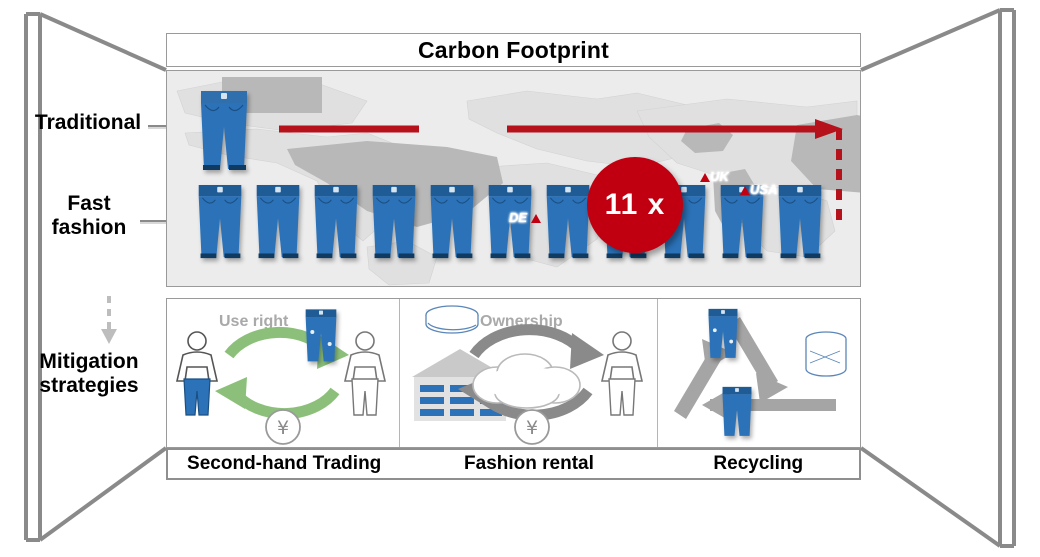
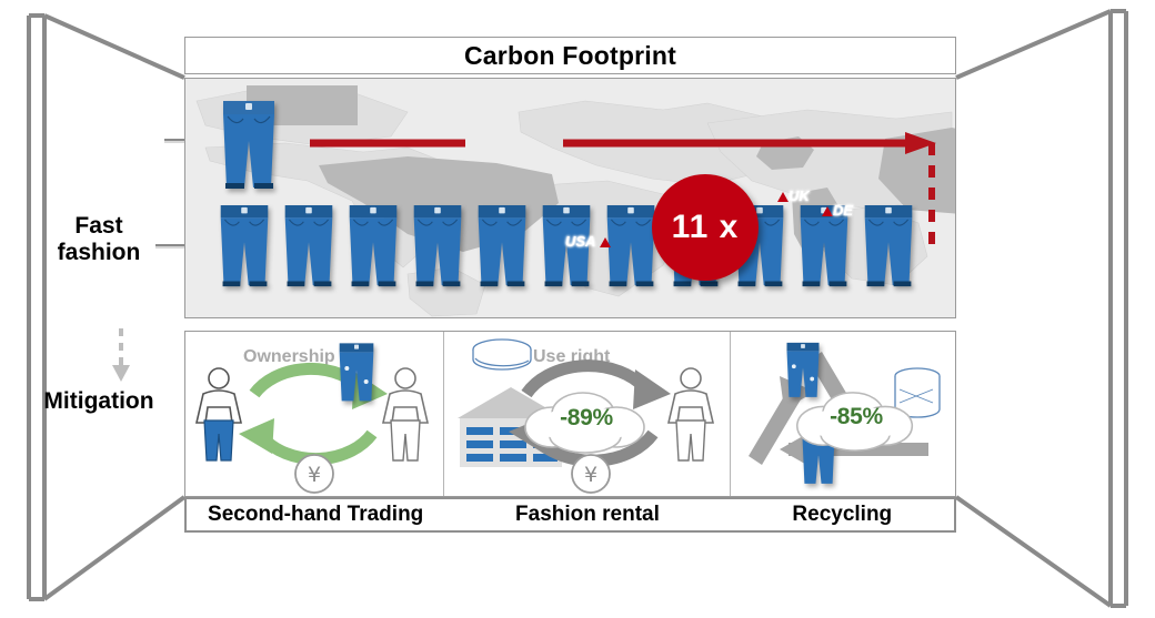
- Traditional
  Fast
  fashion
  Mitigation
- strategies
  Carbon Footprint
  11 x
- DE
+ USA
  UK
- USA
+ DE
- Use right
+ Ownership
  ¥
- Ownership
+ Use right
  ¥
+ -89%
+ -85%
  Second-hand Trading
  Fashion rental
  Recycling
